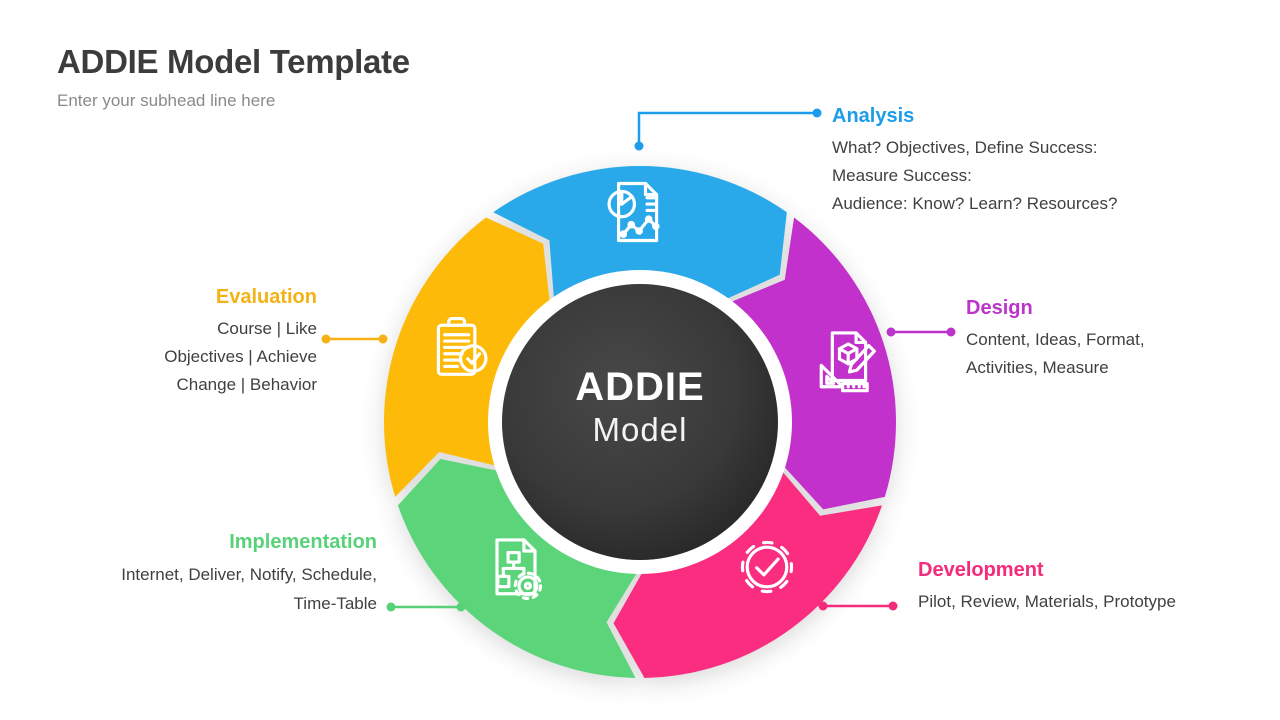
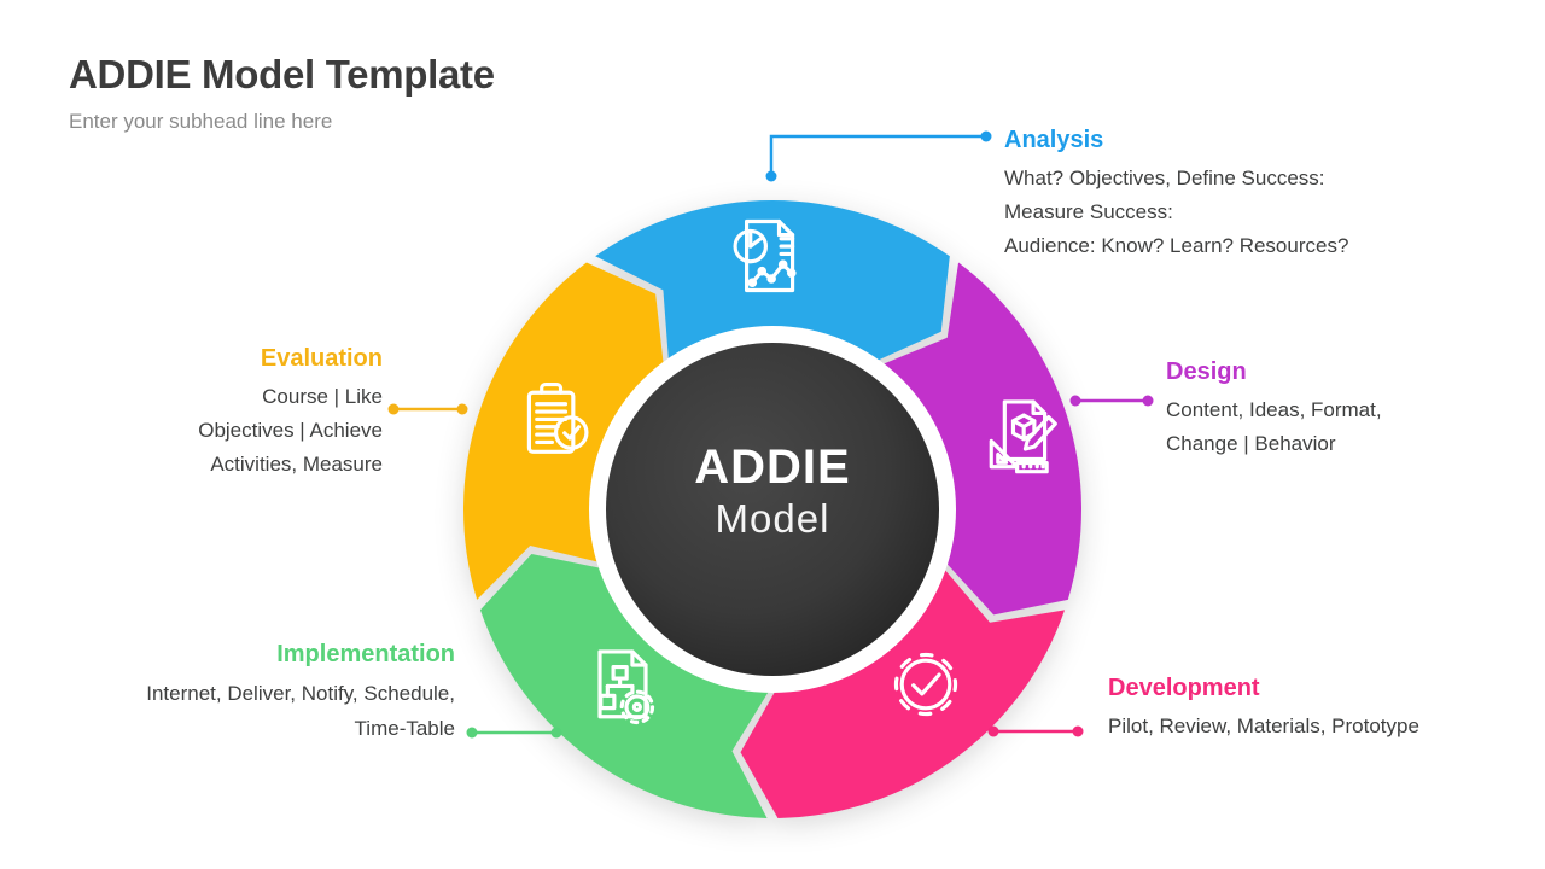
  ADDIE Model Template
  Enter your subhead line here
  ADDIE
  Model
  Analysis
  What? Objectives, Define Success:
  Measure Success:
  Audience: Know? Learn? Resources?
  Design
  Content, Ideas, Format,
- Activities, Measure
+ Change | Behavior
  Development
  Pilot, Review, Materials, Prototype
  Implementation
  Internet, Deliver, Notify, Schedule,
  Time-Table
  Evaluation
  Course | Like
  Objectives | Achieve
- Change | Behavior
+ Activities, Measure
